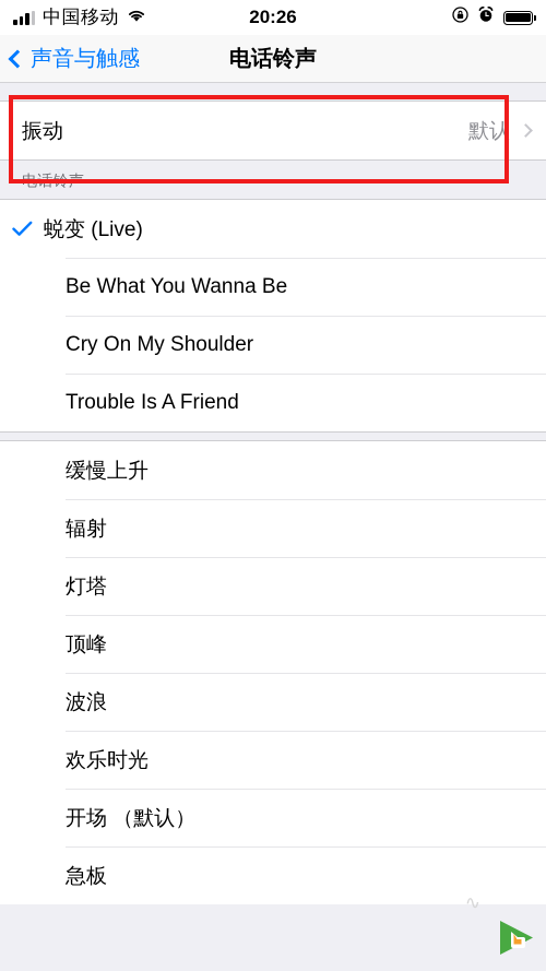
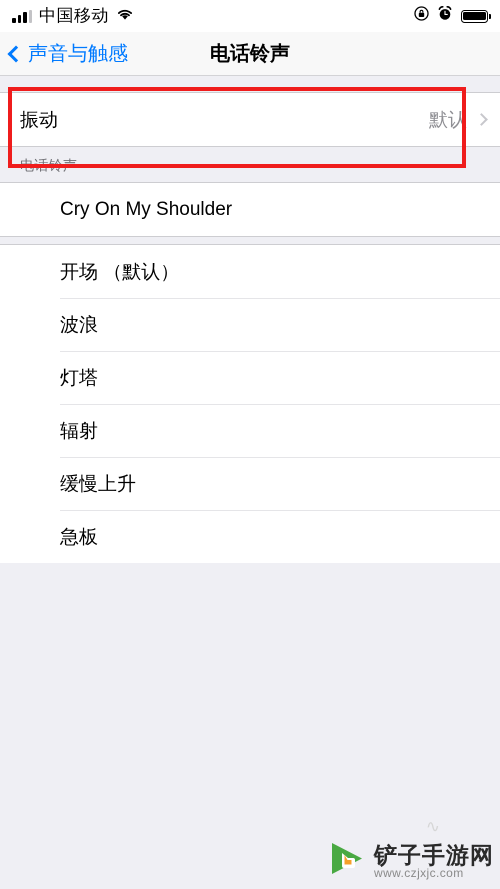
  中国移动
- 20:26
  声音与触感
  电话铃声
  振动
  默认
  电话铃声
- 蜕变 (Live)
- Be What You Wanna Be
  Cry On My Shoulder
- Trouble Is A Friend
- 缓慢上升
+ 开场 （默认）
- 辐射
+ 波浪
  灯塔
- 顶峰
- 波浪
+ 辐射
- 欢乐时光
- 开场 （默认）
+ 缓慢上升
  急板
  ∿
+ 铲子手游网
+ www.czjxjc.com
